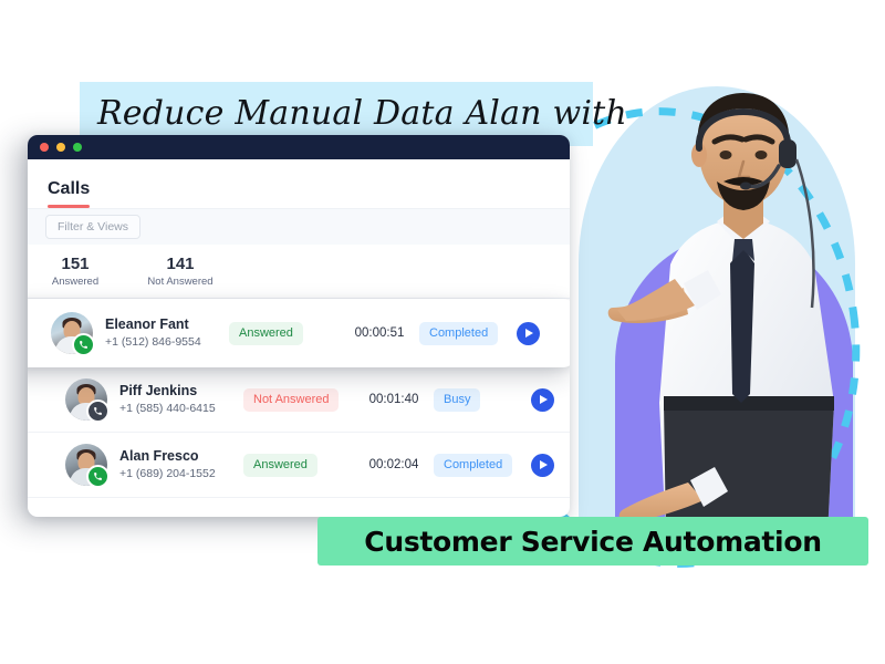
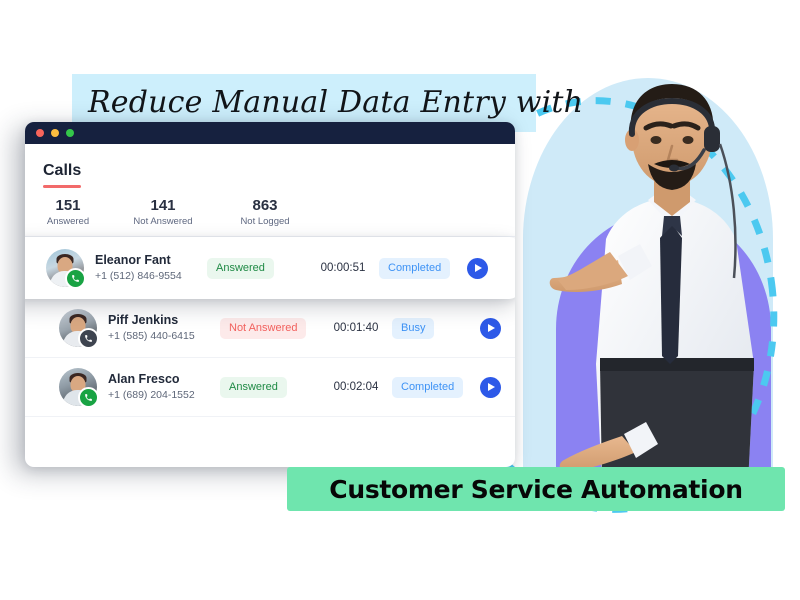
- Reduce Manual Data Alan with
+ Reduce Manual Data Entry with
  Calls
- Filter & Views
  151
  Answered
  141
  Not Answered
+ 863
+ Not Logged
  Piff Jenkins
  +1 (585) 440-6415
  Not Answered
  00:01:40
  Busy
  Alan Fresco
  +1 (689) 204-1552
  Answered
  00:02:04
  Completed
  Eleanor Fant
  +1 (512) 846-9554
  Answered
  00:00:51
  Completed
  Customer Service Automation
